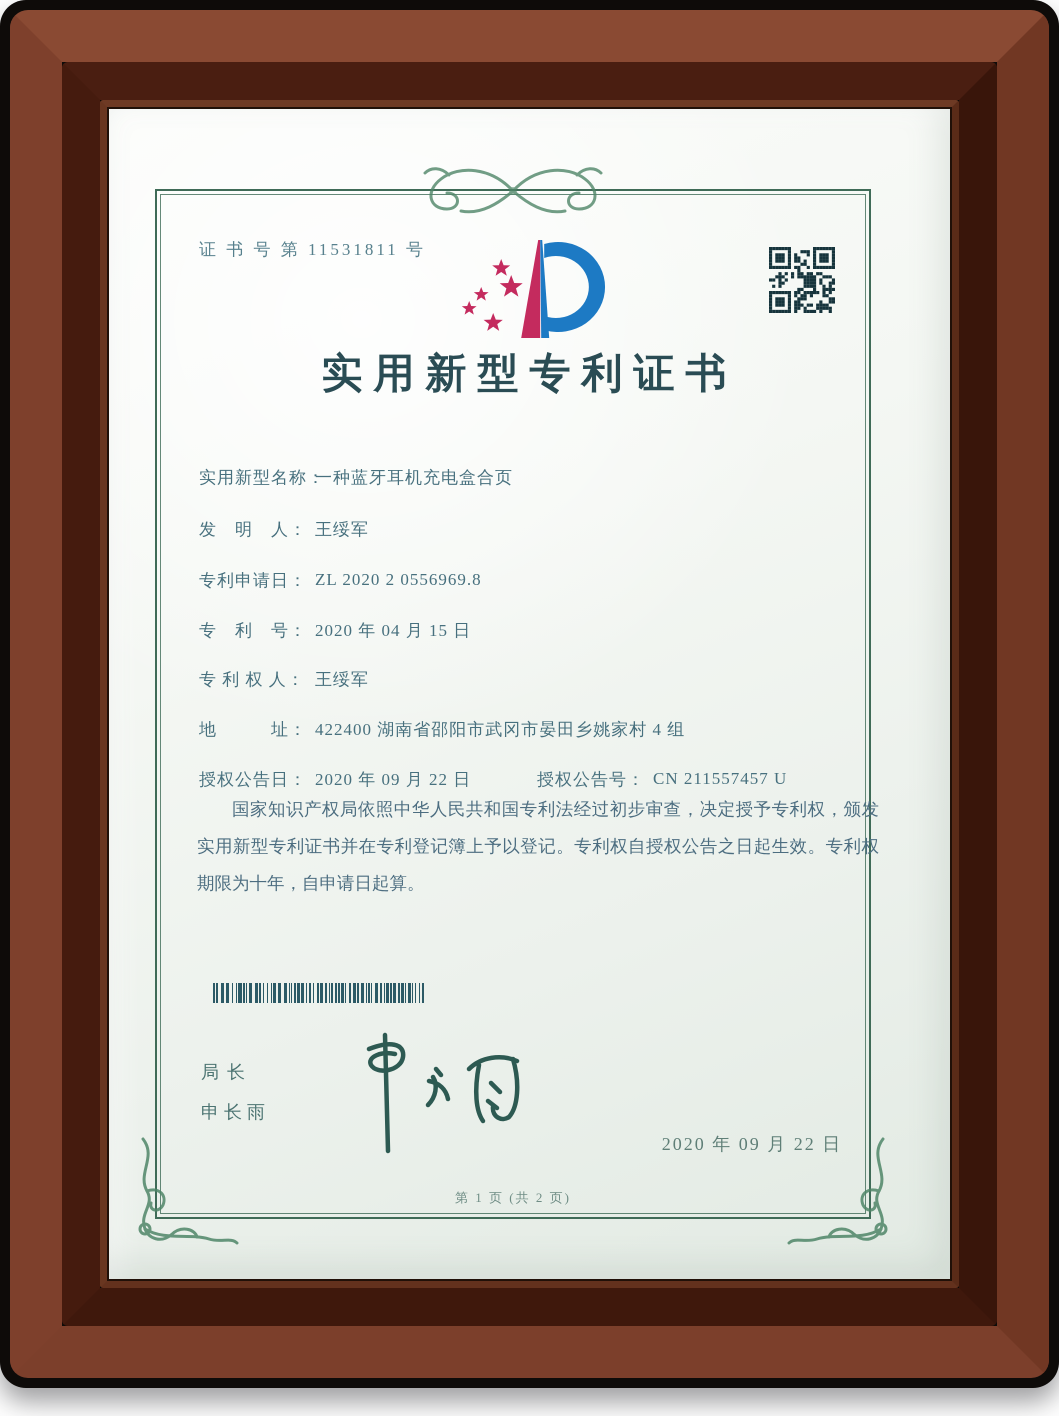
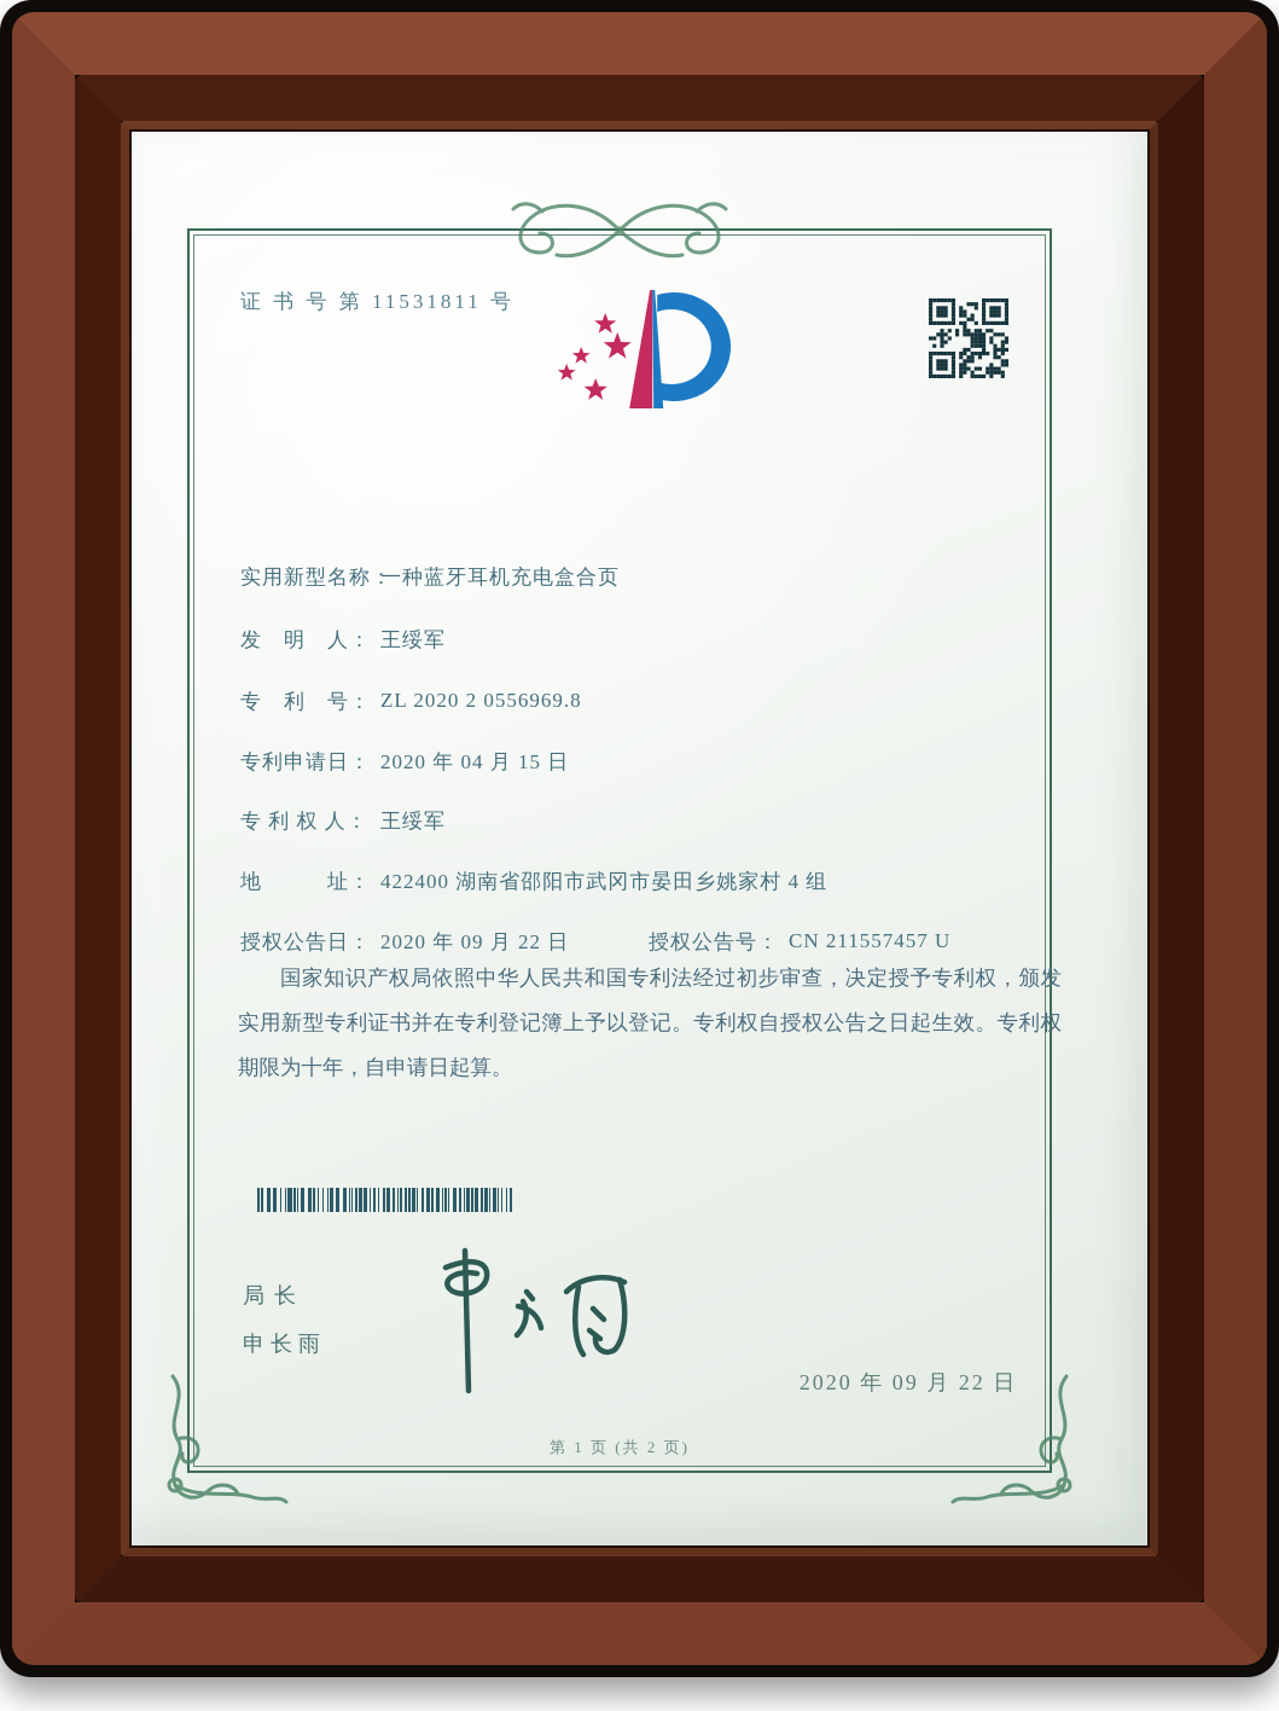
  证 书 号 第 11531811 号
- 实用新型专利证书
  实用新型名称：
  一种蓝牙耳机充电盒合页
  发 明 人：
  王绥军
- 专利申请日：
+ 专 利 号：
  ZL 2020 2 0556969.8
- 专 利 号：
+ 专利申请日：
  2020 年 04 月 15 日
  专 利 权 人：
  王绥军
  地 址：
  422400 湖南省邵阳市武冈市晏田乡姚家村 4 组
  授权公告日：
  2020 年 09 月 22 日
  授权公告号：
  CN 211557457 U
  国家知识产权局依照中华人民共和国专利法经过初步审查，决定授予专利权，颁发实用新型专利证书并在专利登记簿上予以登记。专利权自授权公告之日起生效。专利权期限为十年，自申请日起算。
  局长
  申长雨
  2020 年 09 月 22 日
  第 1 页 (共 2 页)
